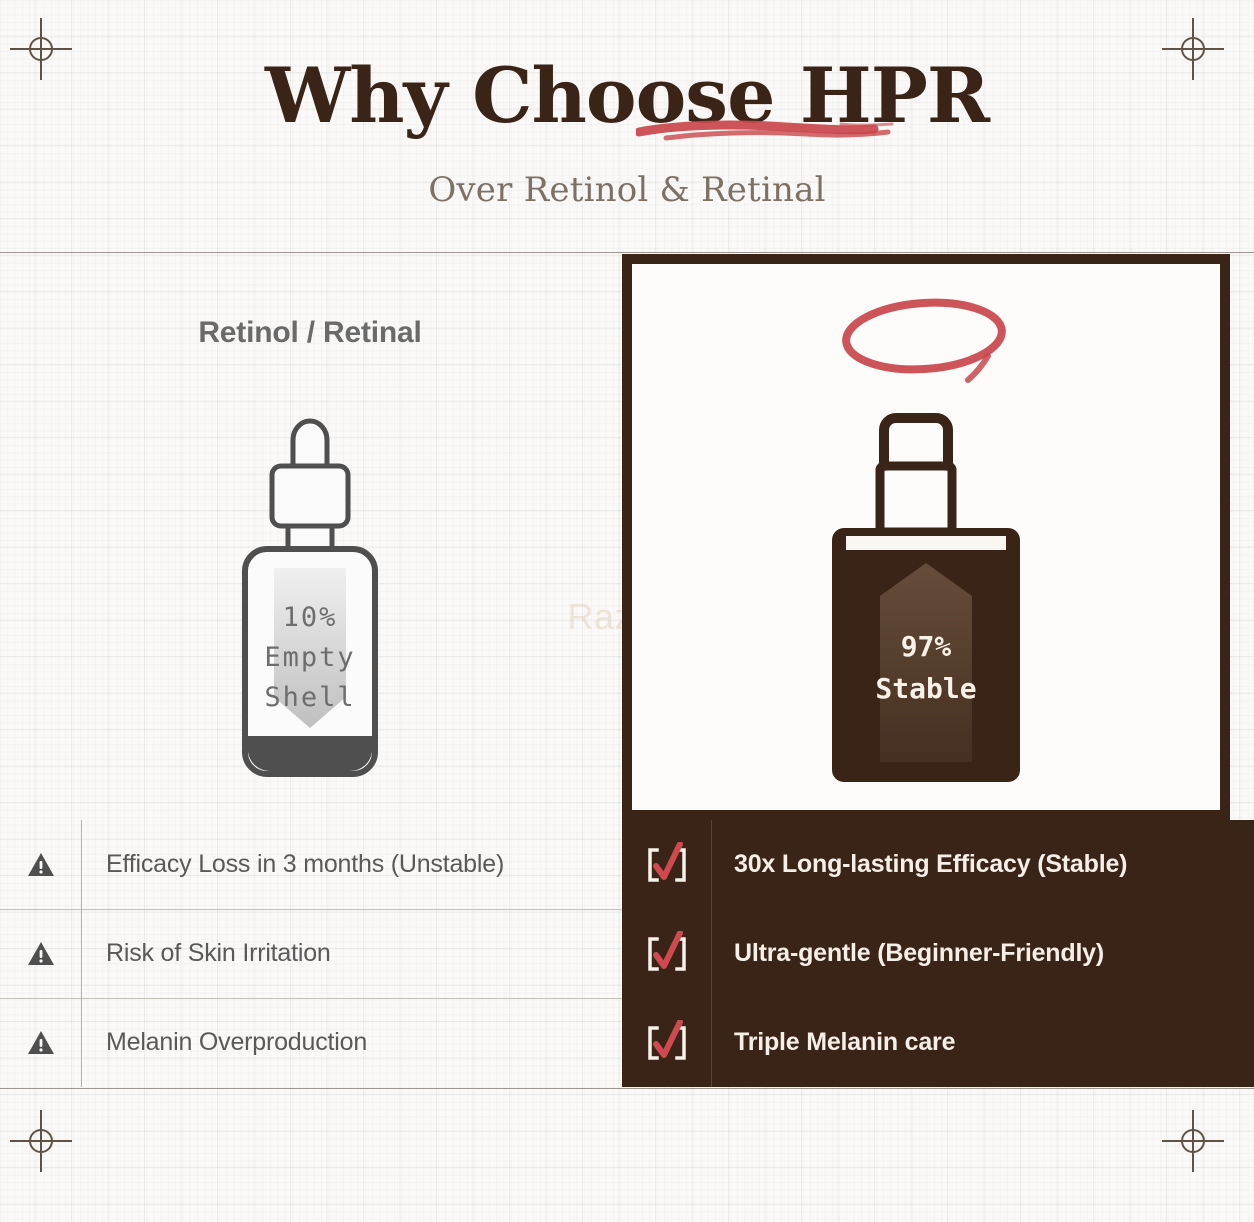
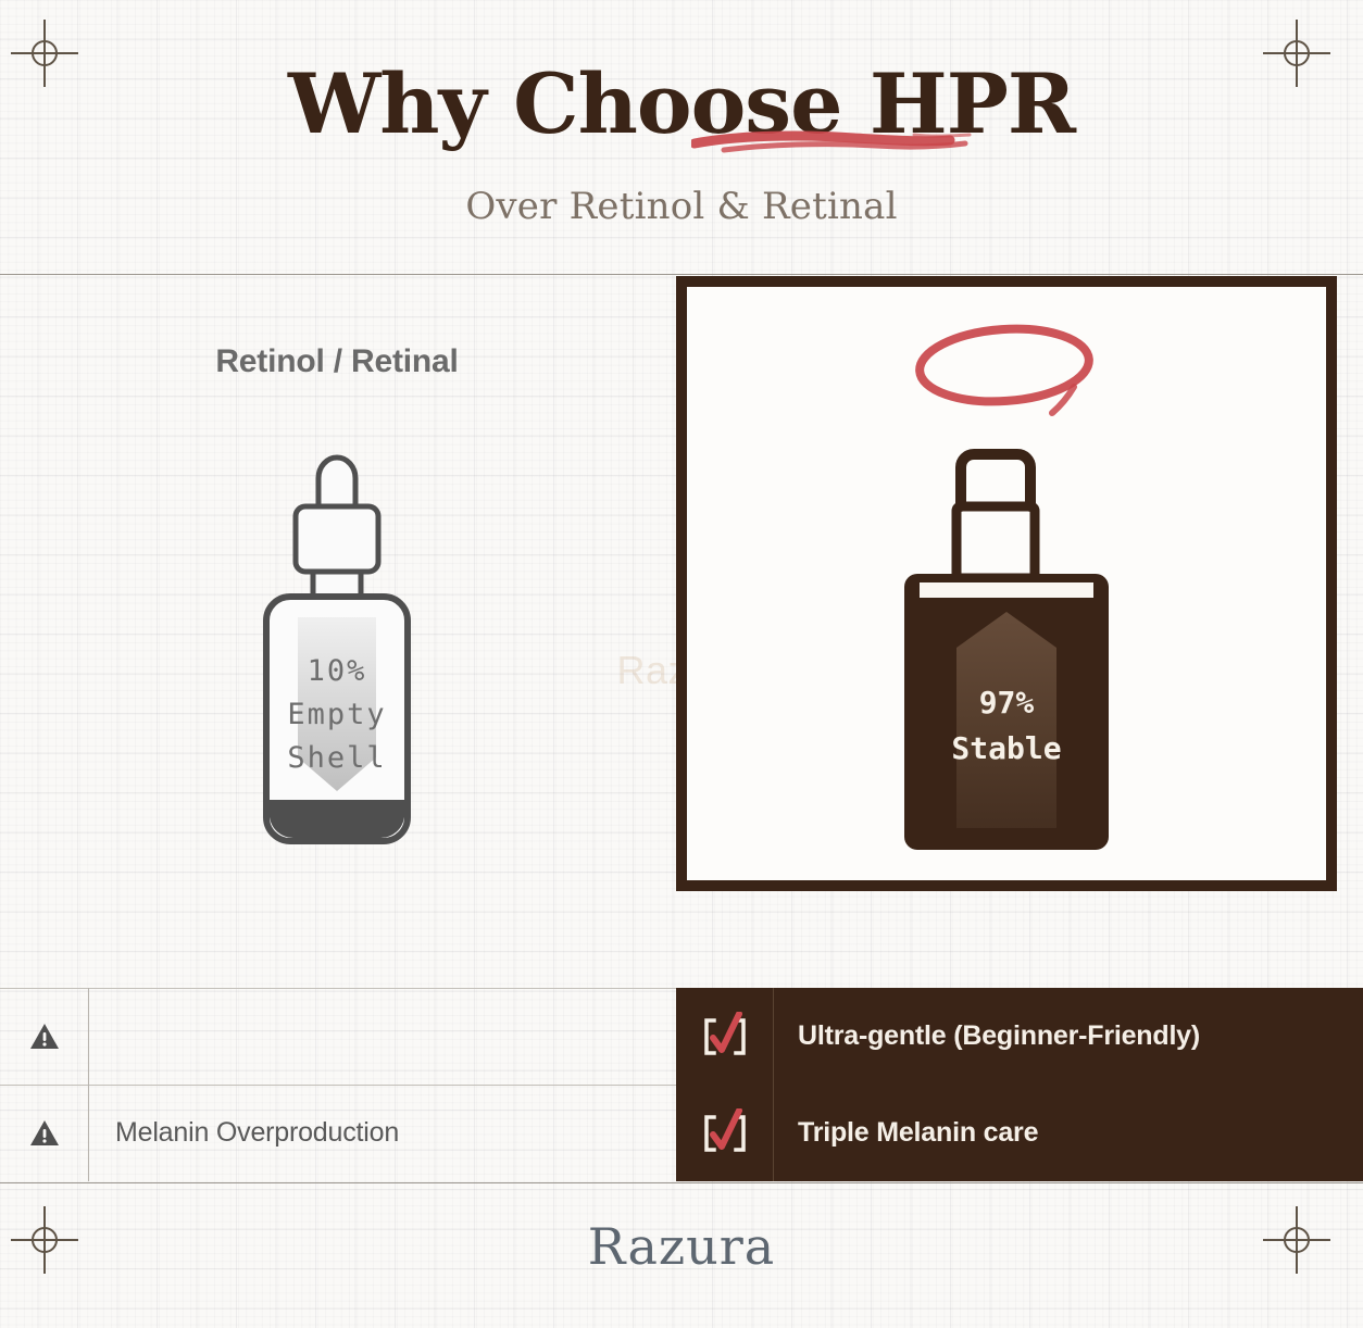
  Why Choose HPR
  Over Retinol & Retinal
  Retinol / Retinal
  10%
  Empty
  Shell
  97%
  Stable
- Efficacy Loss in 3 months (Unstable)
- 30x Long-lasting Efficacy (Stable)
- Risk of Skin Irritation
  Ultra-gentle (Beginner-Friendly)
  Melanin Overproduction
  Triple Melanin care
+ Razura
